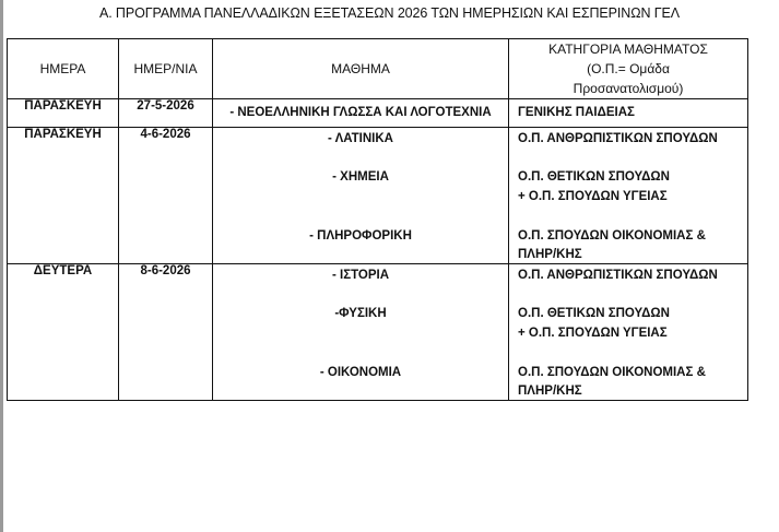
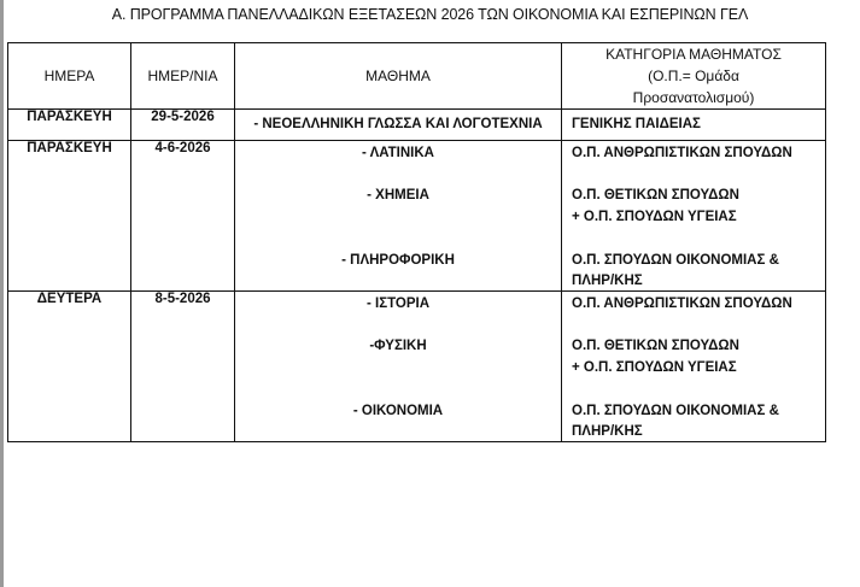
- Α. ΠΡΟΓΡΑΜΜΑ ΠΑΝΕΛΛΑΔΙΚΩΝ ΕΞΕΤΑΣΕΩΝ 2026 ΤΩΝ ΗΜΕΡΗΣΙΩΝ ΚΑΙ ΕΣΠΕΡΙΝΩΝ ΓΕΛ
+ Α. ΠΡΟΓΡΑΜΜΑ ΠΑΝΕΛΛΑΔΙΚΩΝ ΕΞΕΤΑΣΕΩΝ 2026 ΤΩΝ ΟΙΚΟΝΟΜΙΑ ΚΑΙ ΕΣΠΕΡΙΝΩΝ ΓΕΛ
  ΗΜΕΡΑ	ΗΜΕΡ/ΝΙΑ	ΜΑΘΗΜΑ	ΚΑΤΗΓΟΡΙΑ ΜΑΘΗΜΑΤΟΣ (Ο.Π.= Ομάδα Προσανατολισμού)
- ΠΑΡΑΣΚΕΥΗ	27-5-2026	- ΝΕΟΕΛΛΗΝΙΚΗ ΓΛΩΣΣΑ ΚΑΙ ΛΟΓΟΤΕΧΝΙΑ	ΓΕΝΙΚΗΣ ΠΑΙΔΕΙΑΣ
+ ΠΑΡΑΣΚΕΥΗ	29-5-2026	- ΝΕΟΕΛΛΗΝΙΚΗ ΓΛΩΣΣΑ ΚΑΙ ΛΟΓΟΤΕΧΝΙΑ	ΓΕΝΙΚΗΣ ΠΑΙΔΕΙΑΣ
  ΠΑΡΑΣΚΕΥΗ	4-6-2026	- ΛΑΤΙΝΙΚΑ - ΧΗΜΕΙΑ - ΠΛΗΡΟΦΟΡΙΚΗ	Ο.Π. ΑΝΘΡΩΠΙΣΤΙΚΩΝ ΣΠΟΥΔΩΝ Ο.Π. ΘΕΤΙΚΩΝ ΣΠΟΥΔΩΝ + Ο.Π. ΣΠΟΥΔΩΝ ΥΓΕΙΑΣ Ο.Π. ΣΠΟΥΔΩΝ ΟΙΚΟΝΟΜΙΑΣ & ΠΛΗΡ/ΚΗΣ
- ΔΕΥΤΕΡΑ	8-6-2026	- ΙΣΤΟΡΙΑ -ΦΥΣΙΚΗ - ΟΙΚΟΝΟΜΙΑ	Ο.Π. ΑΝΘΡΩΠΙΣΤΙΚΩΝ ΣΠΟΥΔΩΝ Ο.Π. ΘΕΤΙΚΩΝ ΣΠΟΥΔΩΝ + Ο.Π. ΣΠΟΥΔΩΝ ΥΓΕΙΑΣ Ο.Π. ΣΠΟΥΔΩΝ ΟΙΚΟΝΟΜΙΑΣ & ΠΛΗΡ/ΚΗΣ
+ ΔΕΥΤΕΡΑ	8-5-2026	- ΙΣΤΟΡΙΑ -ΦΥΣΙΚΗ - ΟΙΚΟΝΟΜΙΑ	Ο.Π. ΑΝΘΡΩΠΙΣΤΙΚΩΝ ΣΠΟΥΔΩΝ Ο.Π. ΘΕΤΙΚΩΝ ΣΠΟΥΔΩΝ + Ο.Π. ΣΠΟΥΔΩΝ ΥΓΕΙΑΣ Ο.Π. ΣΠΟΥΔΩΝ ΟΙΚΟΝΟΜΙΑΣ & ΠΛΗΡ/ΚΗΣ
